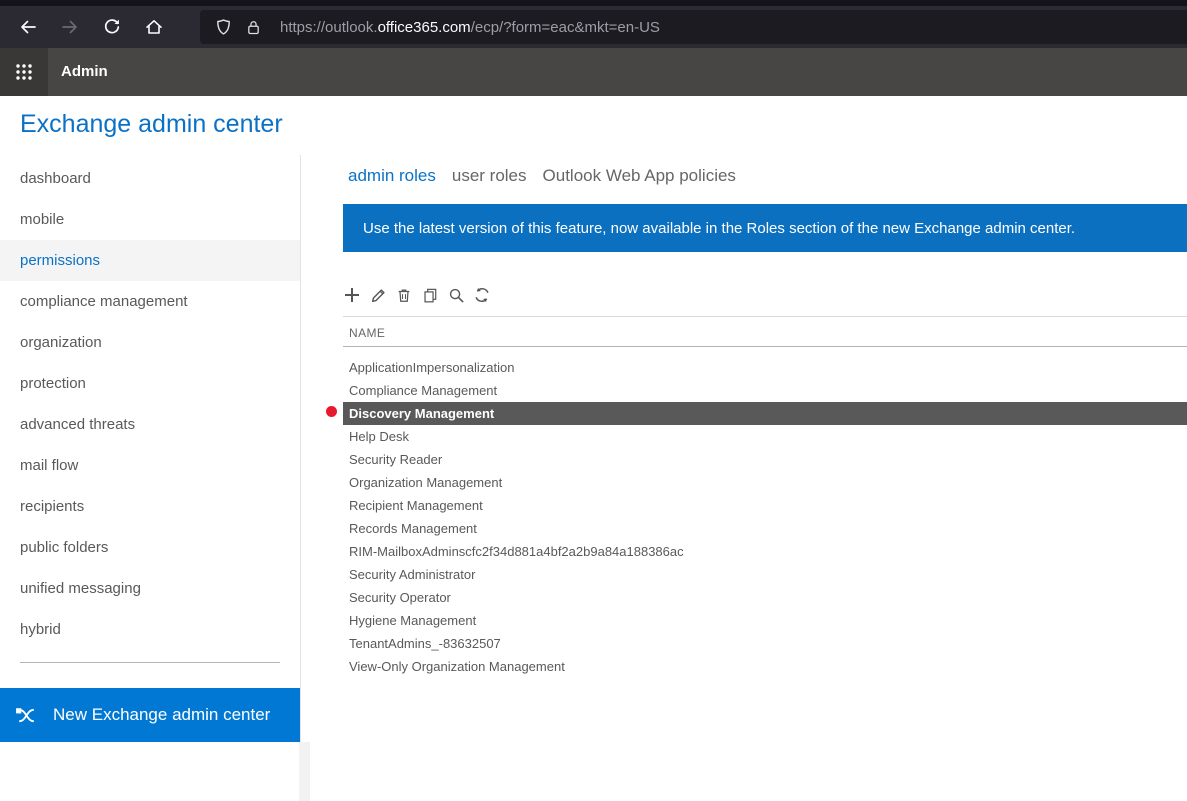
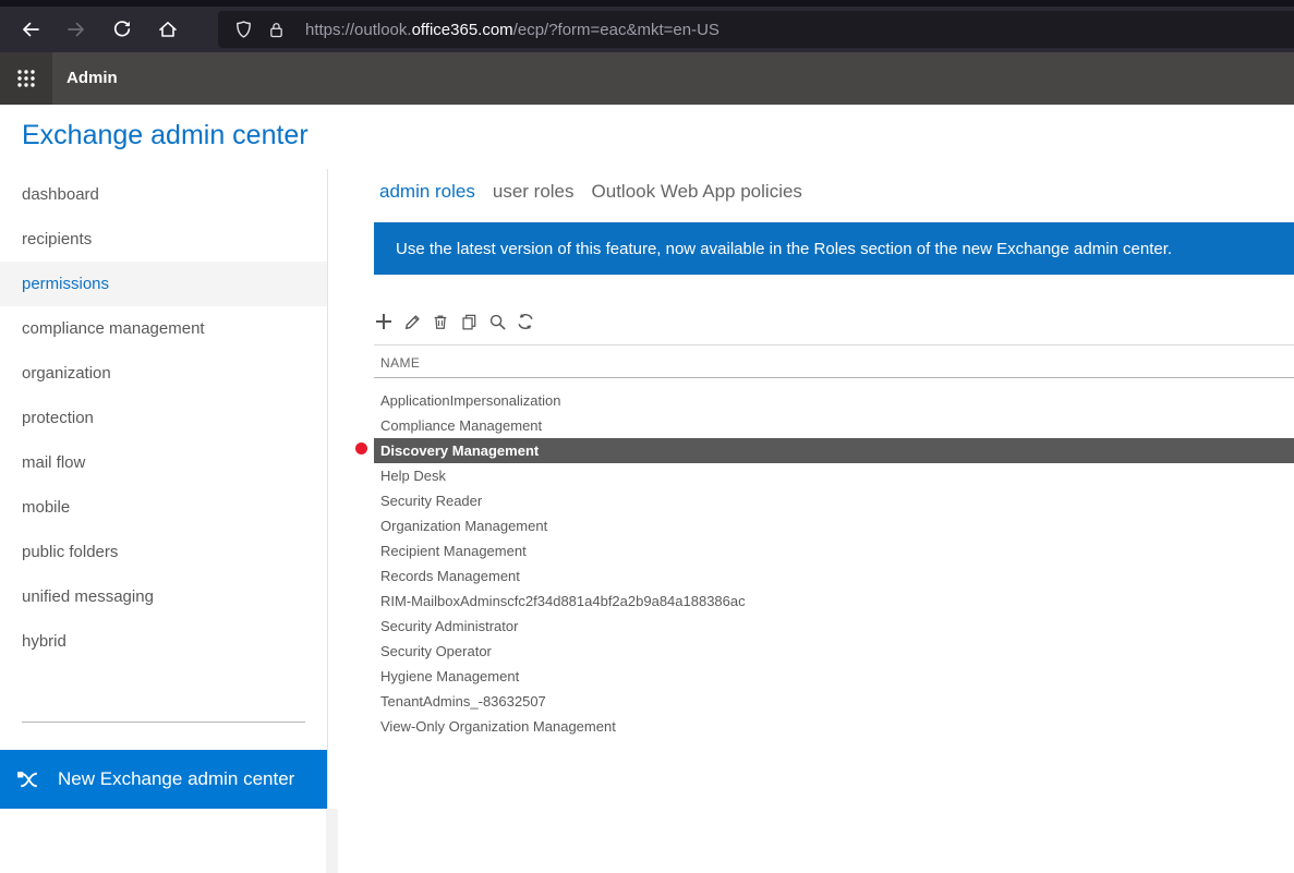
  https://outlook.office365.com/ecp/?form=eac&mkt=en-US
  Admin
  Exchange admin center
  dashboard
- mobile
+ recipients
  permissions
  compliance management
  organization
  protection
- advanced threats
  mail flow
- recipients
+ mobile
  public folders
  unified messaging
  hybrid
  New Exchange admin center
  admin roles
  user roles
  Outlook Web App policies
  Use the latest version of this feature, now available in the Roles section of the new Exchange admin center.
  NAME
  ApplicationImpersonalization
  Compliance Management
  Discovery Management
  Help Desk
  Security Reader
  Organization Management
  Recipient Management
  Records Management
  RIM-MailboxAdminscfc2f34d881a4bf2a2b9a84a188386ac
  Security Administrator
  Security Operator
  Hygiene Management
  TenantAdmins_-83632507
  View-Only Organization Management
